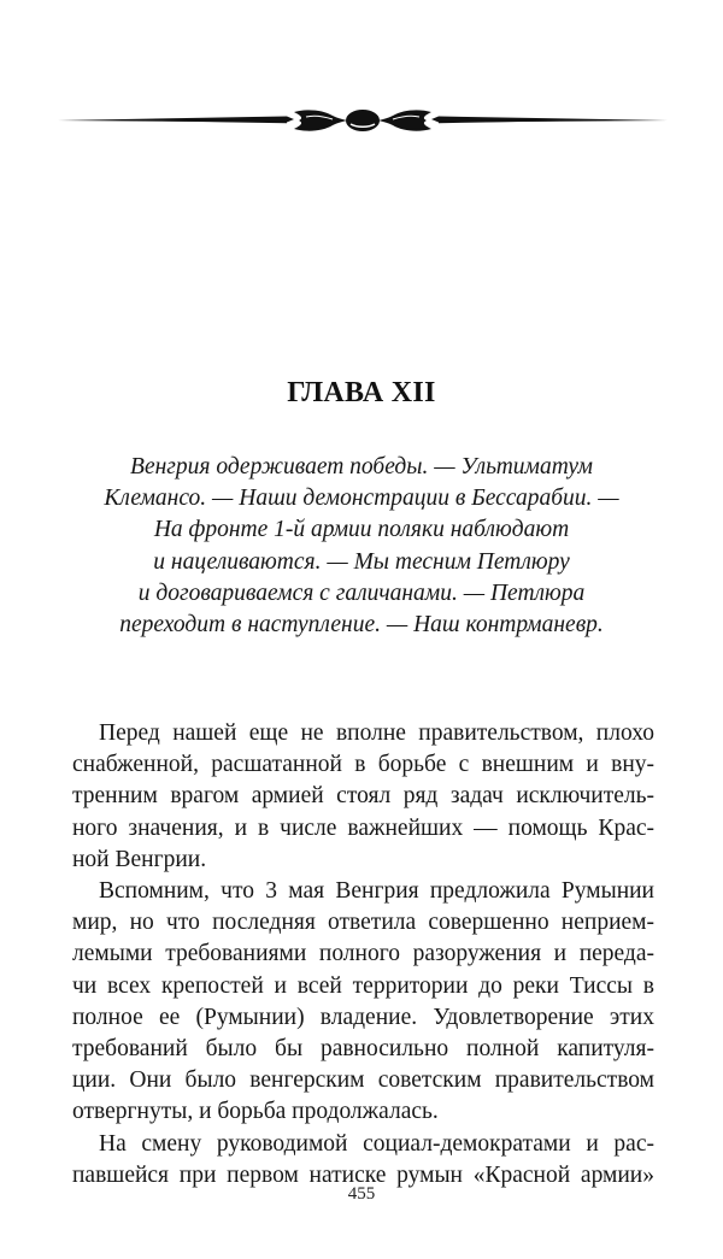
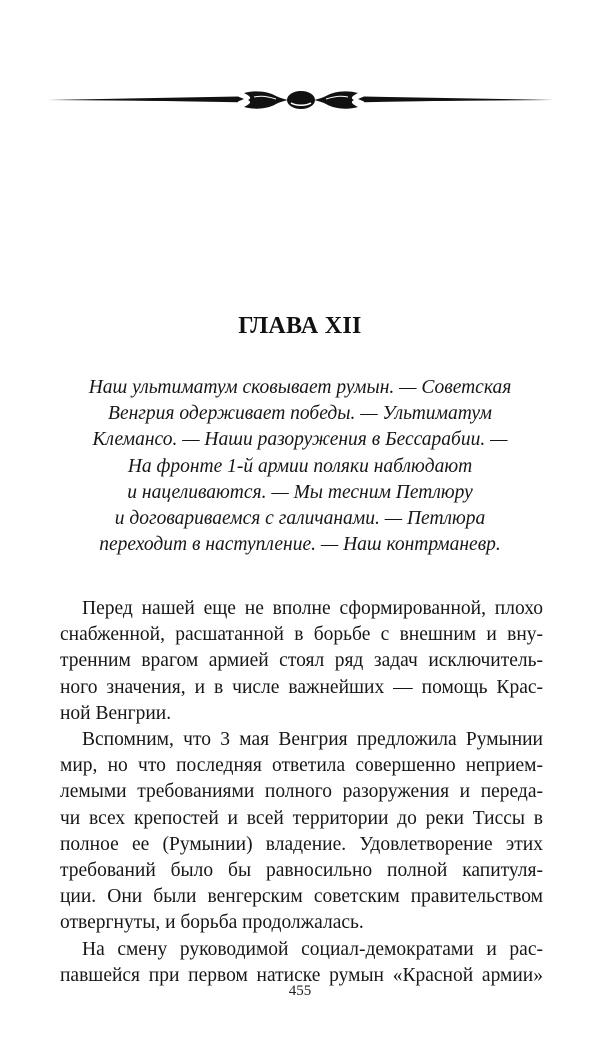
  ГЛАВА XII
+ Наш ультиматум сковывает румын. — Советская
  Венгрия одерживает победы. — Ультиматум
- Клемансо. — Наши демонстрации в Бессарабии. —
+ Клемансо. — Наши разоружения в Бессарабии. —
  На фронте 1-й армии поляки наблюдают
  и нацеливаются. — Мы тесним Петлюру
  и договариваемся с галичанами. — Петлюра
  переходит в наступление. — Наш контрманевр.
- Перед нашей еще не вполне правительством, плохо
+ Перед нашей еще не вполне сформированной, плохо
  снабженной, расшатанной в борьбе с внешним и вну-
  тренним врагом армией стоял ряд задач исключитель-
  ного значения, и в числе важнейших — помощь Крас-
  ной Венгрии.
  Вспомним, что 3 мая Венгрия предложила Румынии
  мир, но что последняя ответила совершенно неприем-
  лемыми требованиями полного разоружения и переда-
  чи всех крепостей и всей территории до реки Тиссы в
  полное ее (Румынии) владение. Удовлетворение этих
  требований было бы равносильно полной капитуля-
- ции. Они было венгерским советским правительством
+ ции. Они были венгерским советским правительством
  отвергнуты, и борьба продолжалась.
  На смену руководимой социал-демократами и рас-
  павшейся при первом натиске румын «Красной армии»
  455
